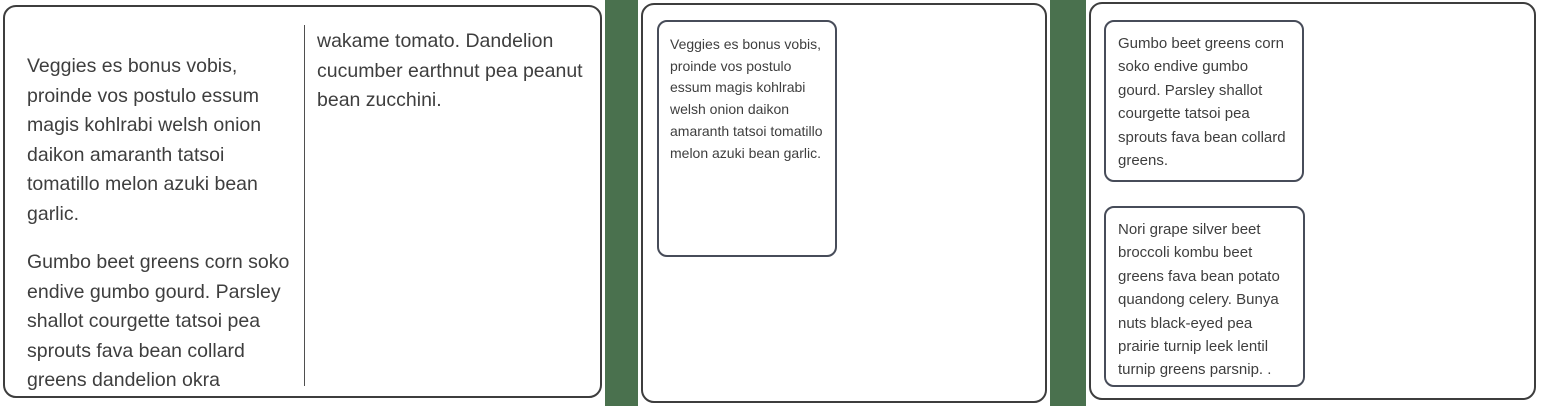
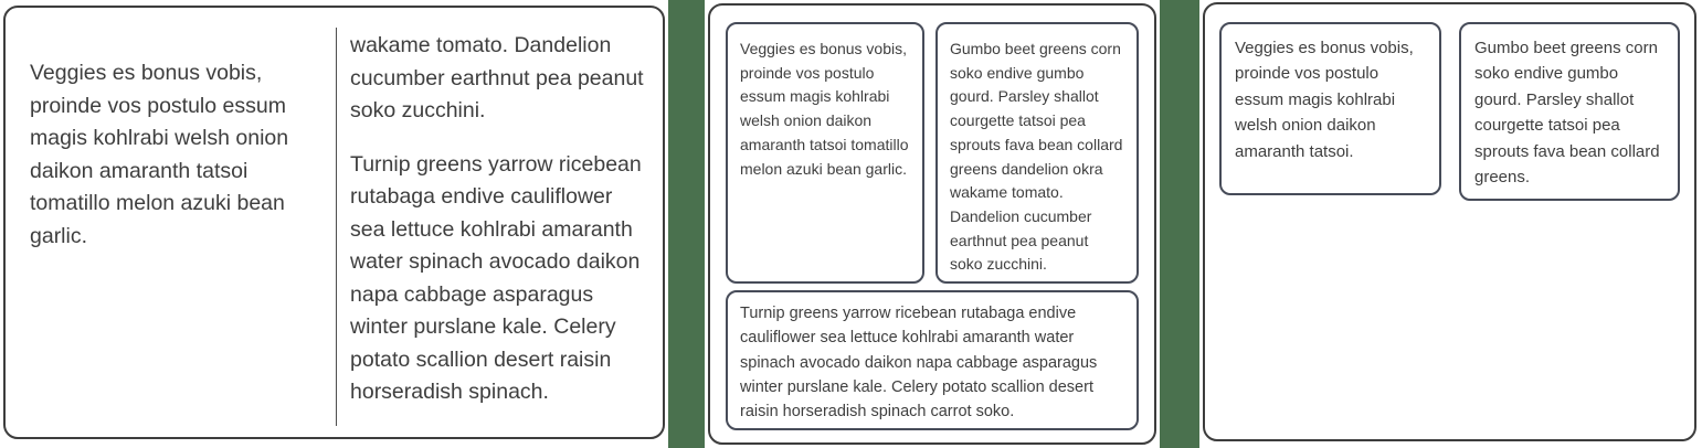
  Veggies es bonus vobis, proinde vos postulo essum magis kohlrabi welsh onion daikon amaranth tatsoi tomatillo melon azuki bean garlic.
- Gumbo beet greens corn soko endive gumbo gourd. Parsley shallot courgette tatsoi pea sprouts fava bean collard greens dandelion okra
- wakame tomato. Dandelion cucumber earthnut pea peanut bean zucchini.
+ wakame tomato. Dandelion cucumber earthnut pea peanut soko zucchini.
+ Turnip greens yarrow ricebean rutabaga endive cauliflower sea lettuce kohlrabi amaranth water spinach avocado daikon napa cabbage asparagus winter purslane kale. Celery potato scallion desert raisin horseradish spinach.
  Veggies es bonus vobis, proinde vos postulo essum magis kohlrabi welsh onion daikon amaranth tatsoi tomatillo melon azuki bean garlic.
+ Gumbo beet greens corn soko endive gumbo gourd. Parsley shallot courgette tatsoi pea sprouts fava bean collard greens dandelion okra wakame tomato. Dandelion cucumber earthnut pea peanut soko zucchini.
+ Turnip greens yarrow ricebean rutabaga endive cauliflower sea lettuce kohlrabi amaranth water spinach avocado daikon napa cabbage asparagus winter purslane kale. Celery potato scallion desert raisin horseradish spinach carrot soko.
+ Veggies es bonus vobis, proinde vos postulo essum magis kohlrabi welsh onion daikon amaranth tatsoi.
  Gumbo beet greens corn soko endive gumbo gourd. Parsley shallot courgette tatsoi pea sprouts fava bean collard greens.
- Nori grape silver beet broccoli kombu beet greens fava bean potato quandong celery. Bunya nuts black-eyed pea prairie turnip leek lentil turnip greens parsnip. .
